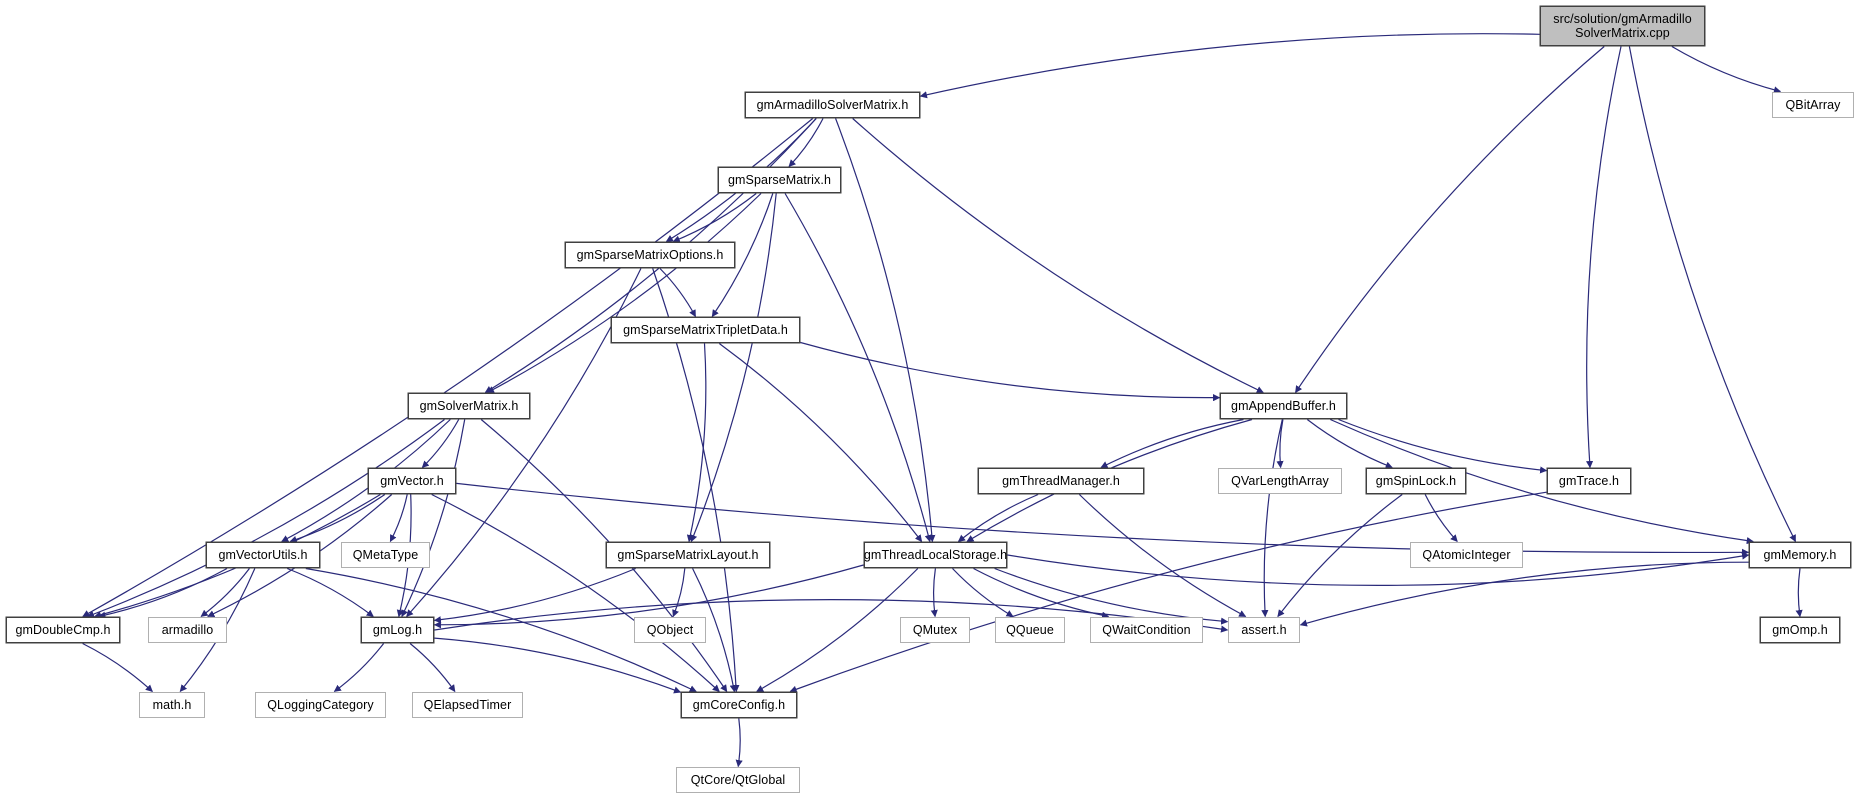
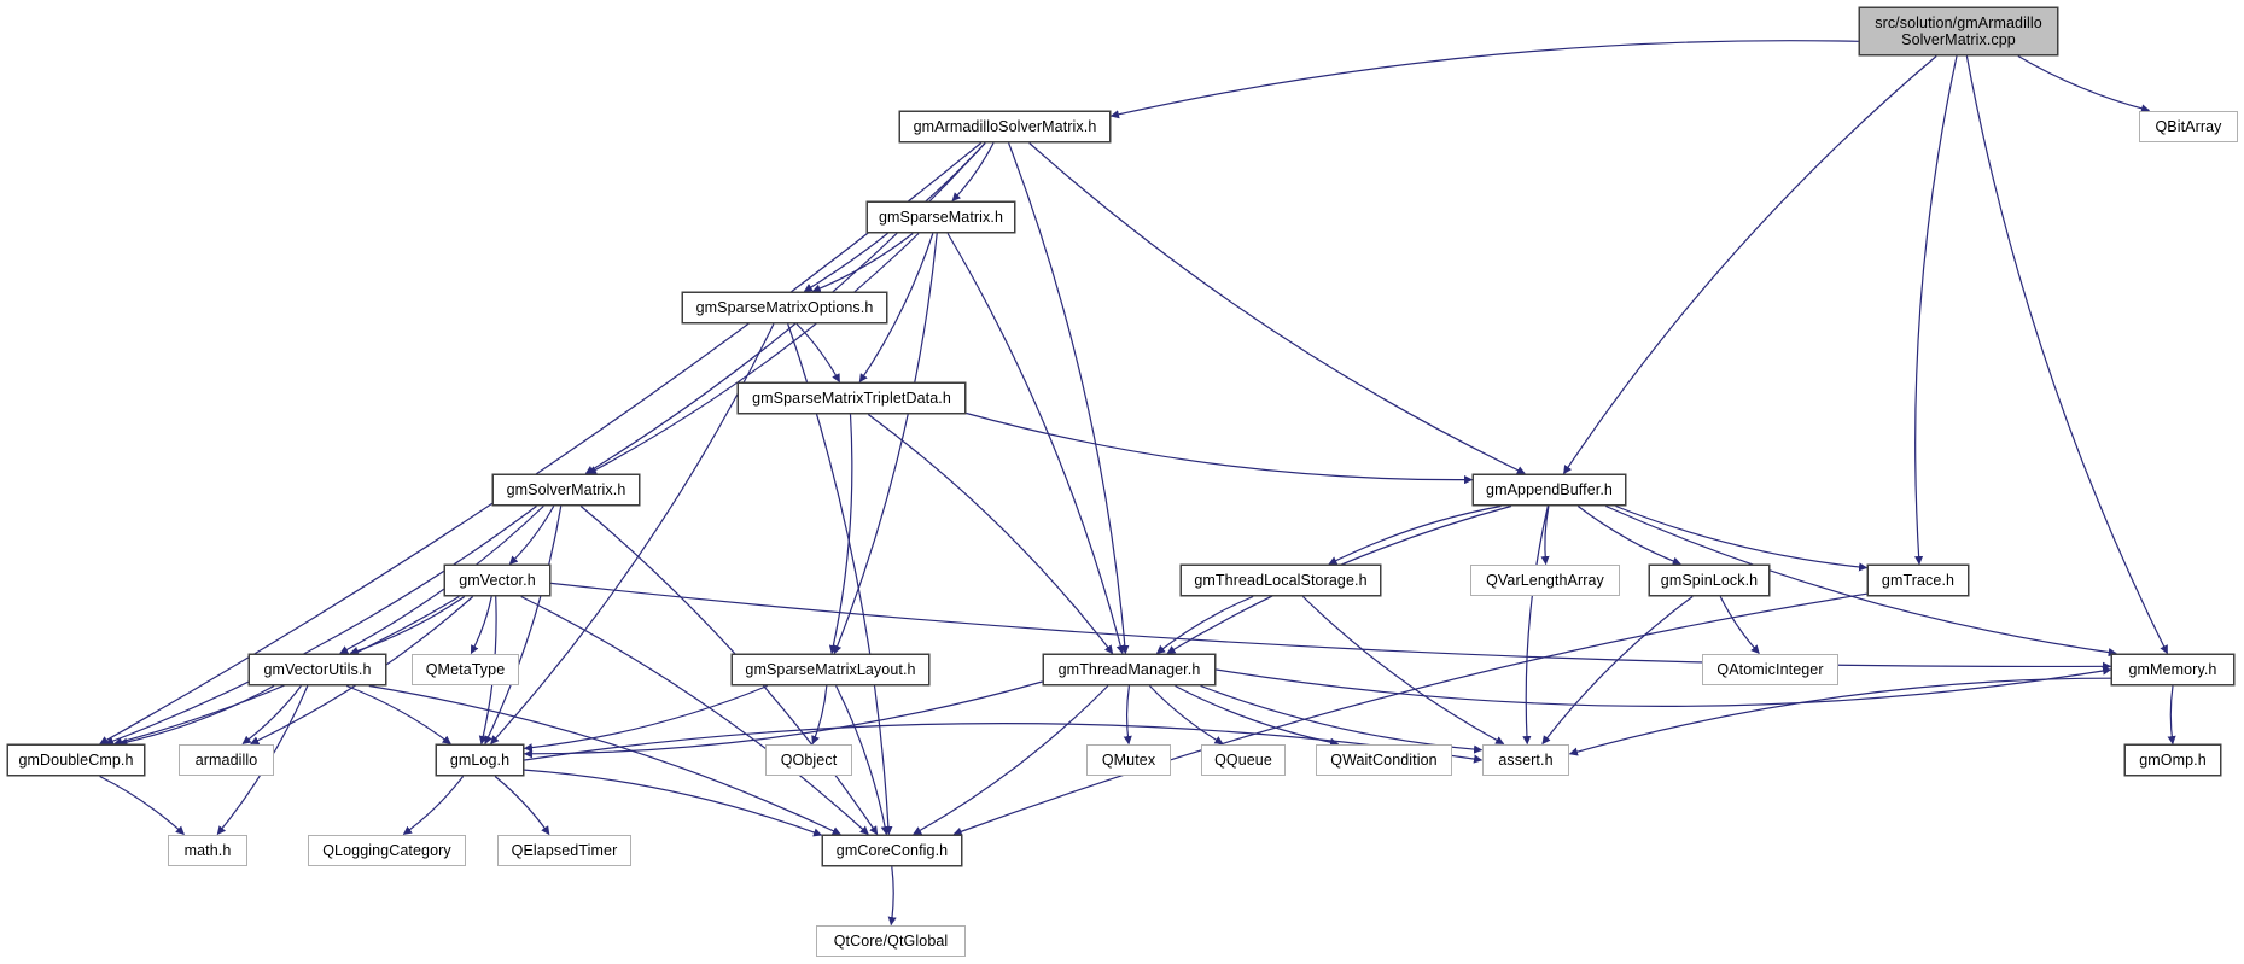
  src/solution/gmArmadillo
  SolverMatrix.cpp
  QBitArray
  gmArmadilloSolverMatrix.h
  gmSparseMatrix.h
  gmSparseMatrixOptions.h
  gmSparseMatrixTripletData.h
  gmSolverMatrix.h
  gmAppendBuffer.h
  gmVector.h
- gmThreadManager.h
+ gmThreadLocalStorage.h
  QVarLengthArray
  gmSpinLock.h
  gmTrace.h
  gmVectorUtils.h
  QMetaType
  gmSparseMatrixLayout.h
- gmThreadLocalStorage.h
+ gmThreadManager.h
  QAtomicInteger
  gmMemory.h
  gmDoubleCmp.h
  armadillo
  gmLog.h
  QObject
  QMutex
  QQueue
  QWaitCondition
  assert.h
  gmOmp.h
  math.h
  QLoggingCategory
  QElapsedTimer
  gmCoreConfig.h
  QtCore/QtGlobal
